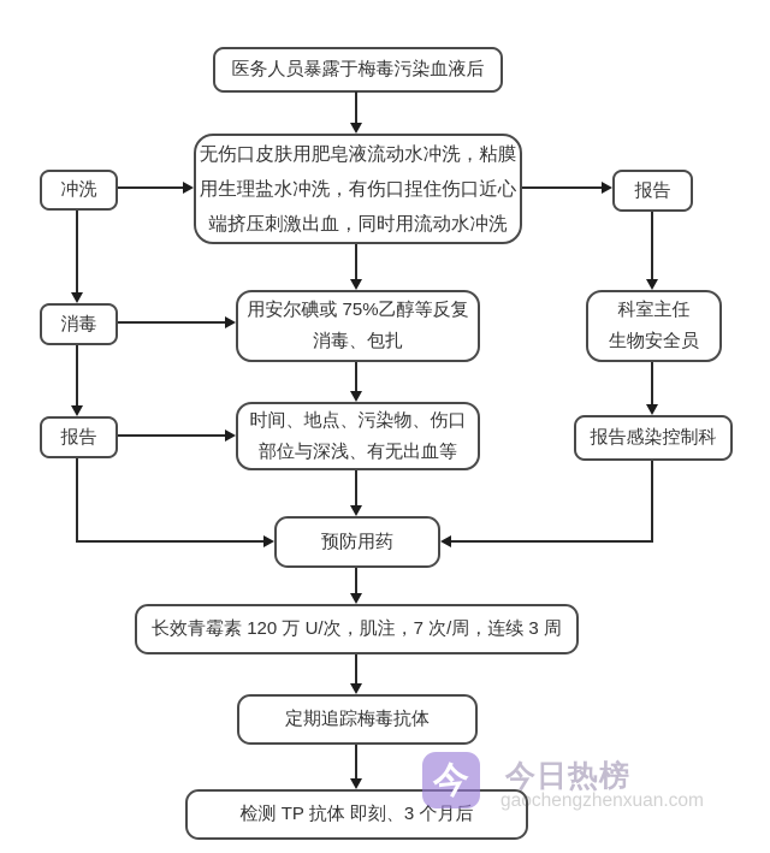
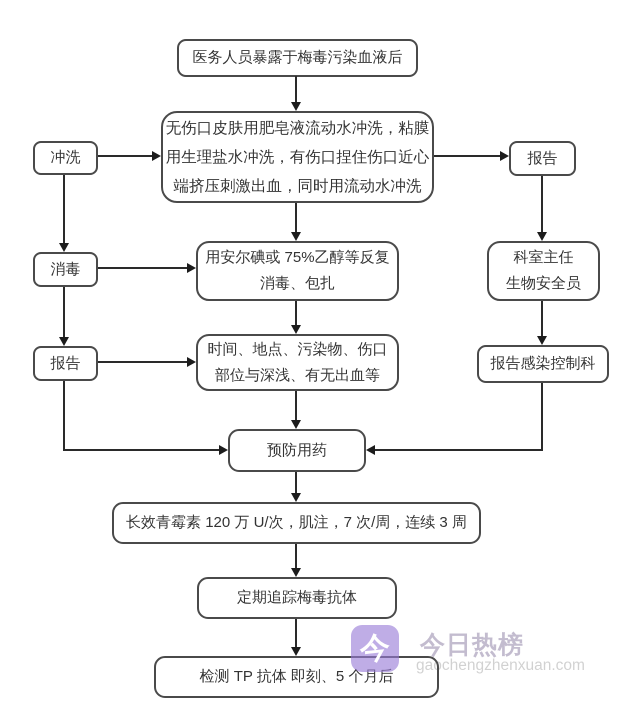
  医务人员暴露于梅毒污染血液后
  无伤口皮肤用肥皂液流动水冲洗，粘膜
  用生理盐水冲洗，有伤口捏住伤口近心
  端挤压刺激出血，同时用流动水冲洗
  冲洗
  消毒
  报告
  报告
  科室主任
  生物安全员
  报告感染控制科
  用安尔碘或 75%乙醇等反复
  消毒、包扎
  时间、地点、污染物、伤口
  部位与深浅、有无出血等
  预防用药
  长效青霉素 120 万 U/次，肌注，7 次/周，连续 3 周
  定期追踪梅毒抗体
- 检测 TP 抗体 即刻、3 个月后
+ 检测 TP 抗体 即刻、5 个月后
  今日热榜
  gaochengzhenxuan.com
